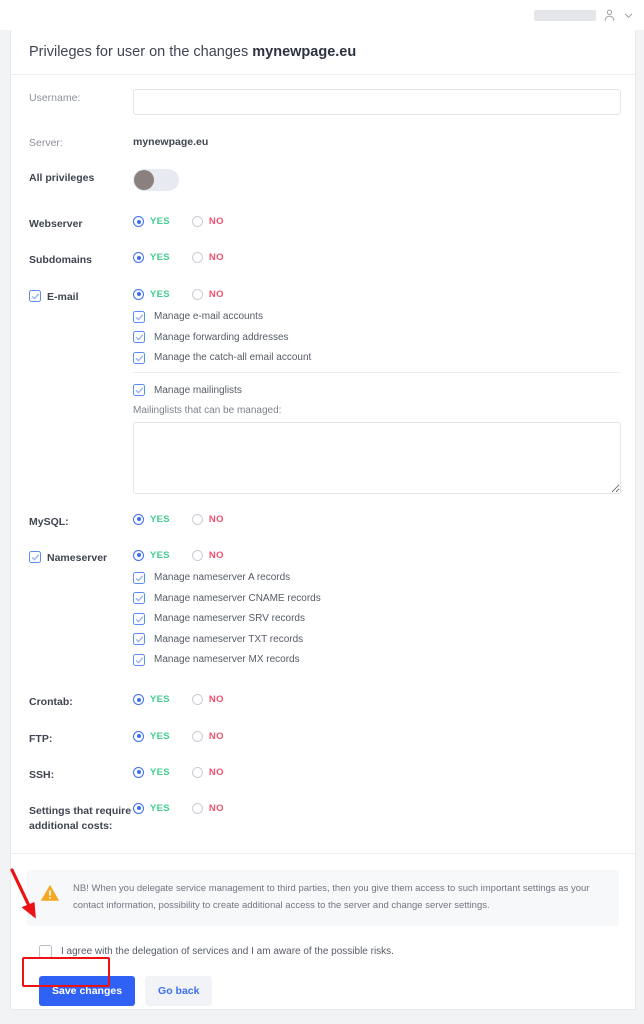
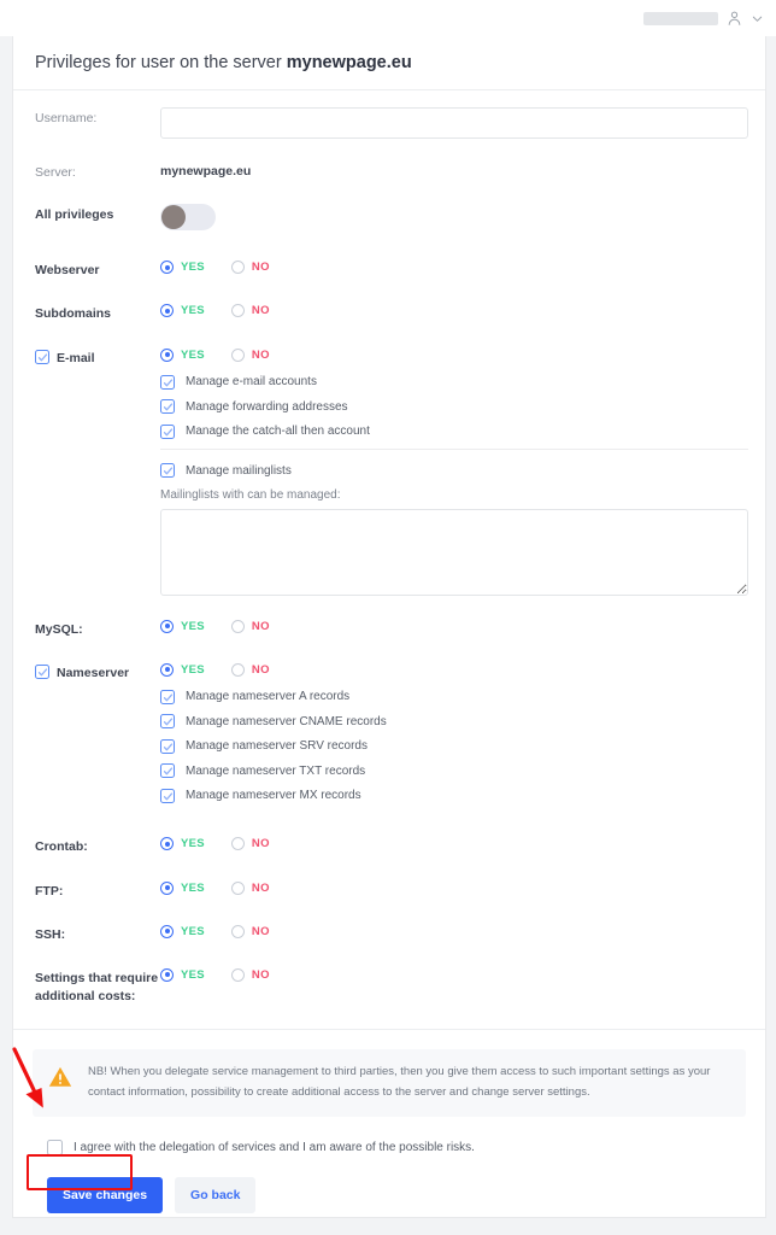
- Privileges for user on the changes mynewpage.eu
+ Privileges for user on the server mynewpage.eu
  Username:
  Server:
  mynewpage.eu
  All privileges
  Webserver
  YES
  NO
  Subdomains
  YES
  NO
  E-mail
  YES
  NO
  Manage e-mail accounts
  Manage forwarding addresses
- Manage the catch-all email account
+ Manage the catch-all then account
  Manage mailinglists
- Mailinglists that can be managed:
+ Mailinglists with can be managed:
  MySQL:
  YES
  NO
  Nameserver
  YES
  NO
  Manage nameserver A records
  Manage nameserver CNAME records
  Manage nameserver SRV records
  Manage nameserver TXT records
  Manage nameserver MX records
  Crontab:
  YES
  NO
  FTP:
  YES
  NO
  SSH:
  YES
  NO
  Settings that require additional costs:
  YES
  NO
  NB! When you delegate service management to third parties, then you give them access to such important settings as your contact information, possibility to create additional access to the server and change server settings.
  I agree with the delegation of services and I am aware of the possible risks.
  Save changes
  Go back
